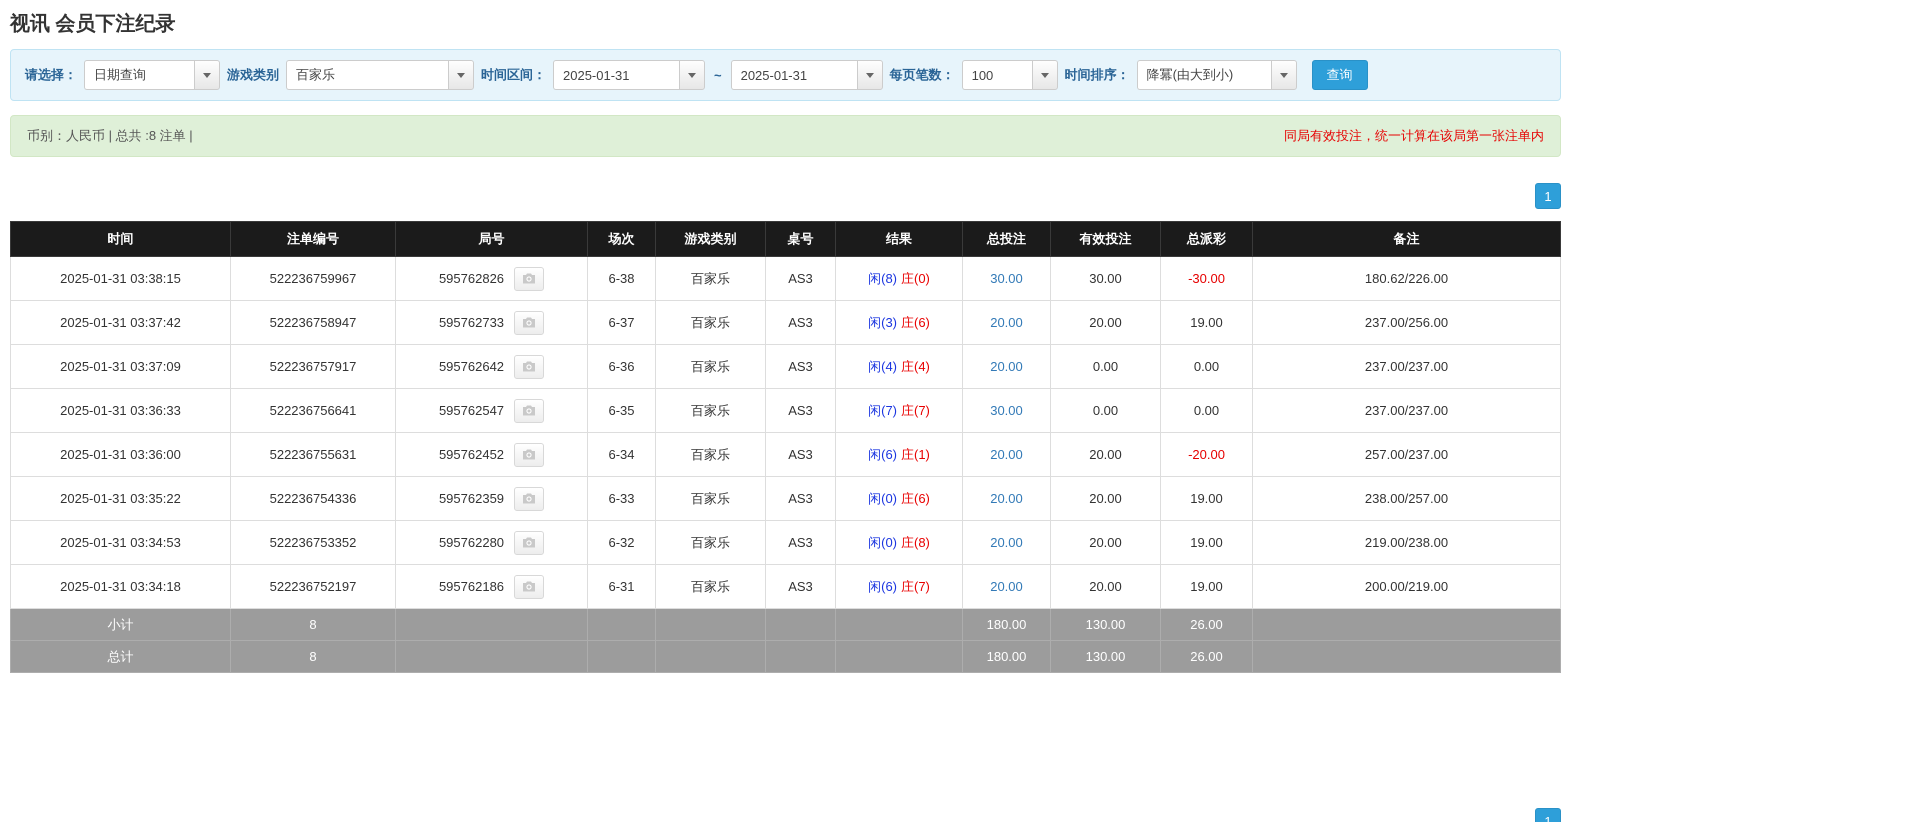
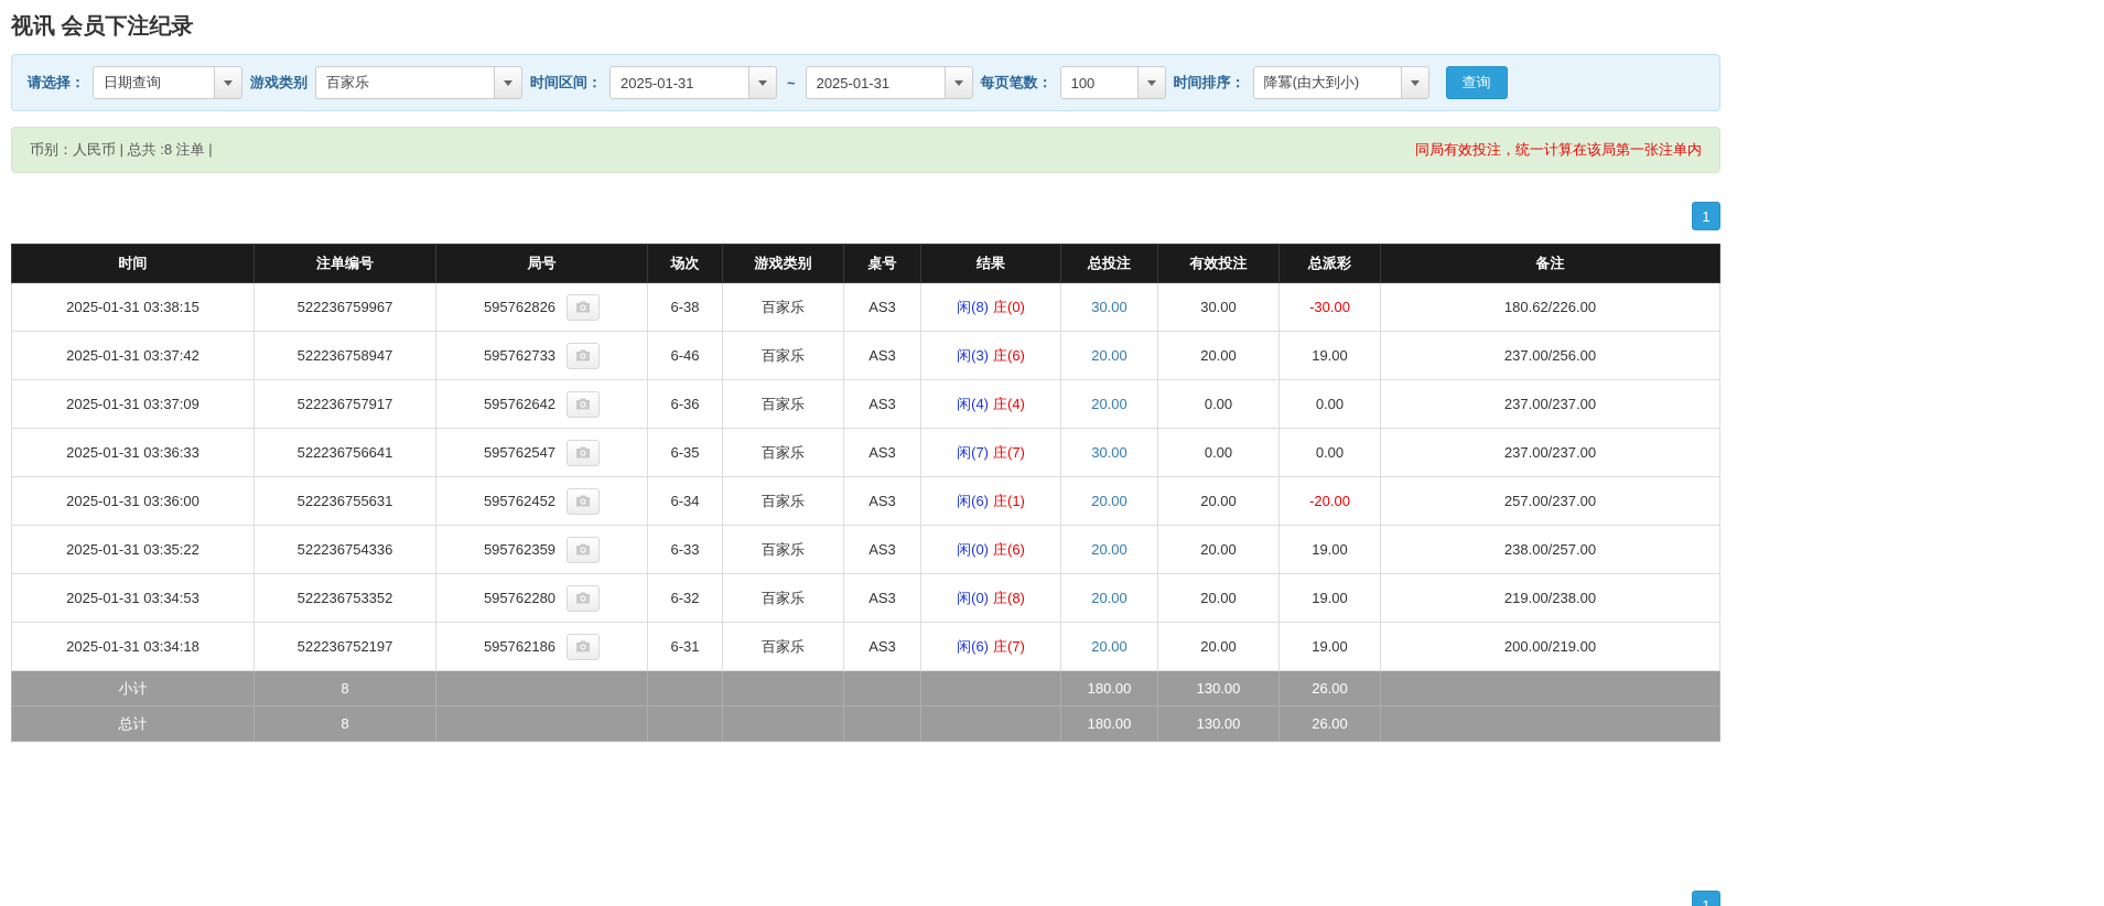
  视讯 会员下注纪录
  请选择：
  日期查询
  游戏类别
  百家乐
  时间区间：
  2025-01-31
  ~
  2025-01-31
  每页笔数：
  100
  时间排序：
  降冪(由大到小)
  查询
  币别：人民币 | 总共 :8 注单 |
  同局有效投注，统一计算在该局第一张注单内
  1
  时间	注单编号	局号	场次	游戏类别	桌号	结果	总投注	有效投注	总派彩	备注
  2025-01-31 03:38:15	522236759967	595762826	6-38	百家乐	AS3	闲(8) 庄(0)	30.00	30.00	-30.00	180.62/226.00
- 2025-01-31 03:37:42	522236758947	595762733	6-37	百家乐	AS3	闲(3) 庄(6)	20.00	20.00	19.00	237.00/256.00
+ 2025-01-31 03:37:42	522236758947	595762733	6-46	百家乐	AS3	闲(3) 庄(6)	20.00	20.00	19.00	237.00/256.00
  2025-01-31 03:37:09	522236757917	595762642	6-36	百家乐	AS3	闲(4) 庄(4)	20.00	0.00	0.00	237.00/237.00
  2025-01-31 03:36:33	522236756641	595762547	6-35	百家乐	AS3	闲(7) 庄(7)	30.00	0.00	0.00	237.00/237.00
  2025-01-31 03:36:00	522236755631	595762452	6-34	百家乐	AS3	闲(6) 庄(1)	20.00	20.00	-20.00	257.00/237.00
  2025-01-31 03:35:22	522236754336	595762359	6-33	百家乐	AS3	闲(0) 庄(6)	20.00	20.00	19.00	238.00/257.00
  2025-01-31 03:34:53	522236753352	595762280	6-32	百家乐	AS3	闲(0) 庄(8)	20.00	20.00	19.00	219.00/238.00
  2025-01-31 03:34:18	522236752197	595762186	6-31	百家乐	AS3	闲(6) 庄(7)	20.00	20.00	19.00	200.00/219.00
  小计	8						180.00	130.00	26.00
  总计	8						180.00	130.00	26.00
